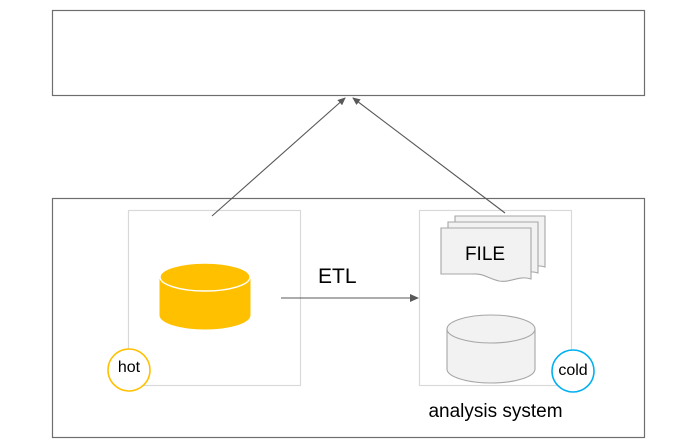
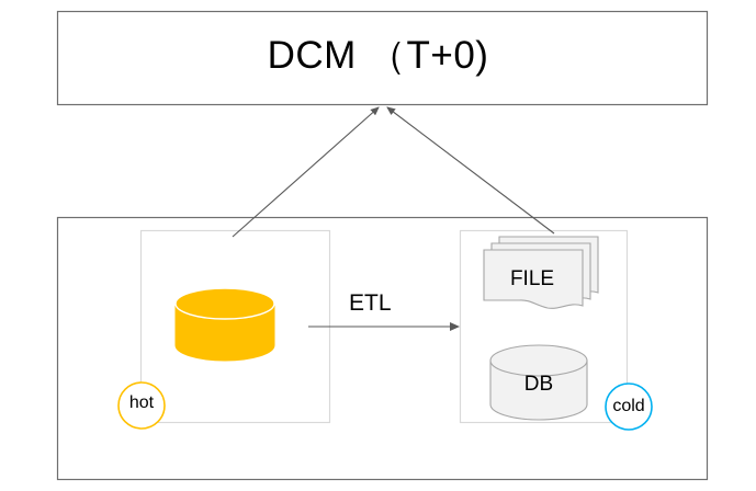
+ DCM （T+0)
  ETL
  FILE
+ DB
  hot
  cold
- analysis system
